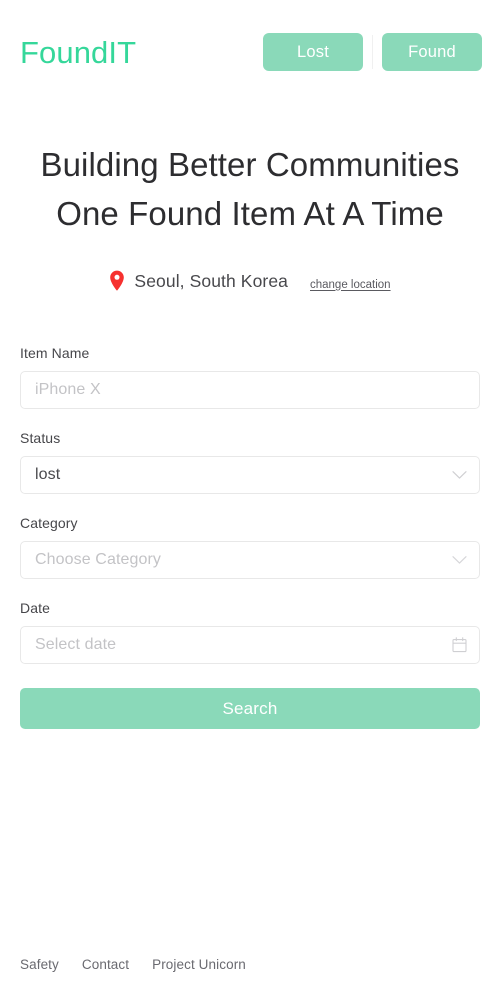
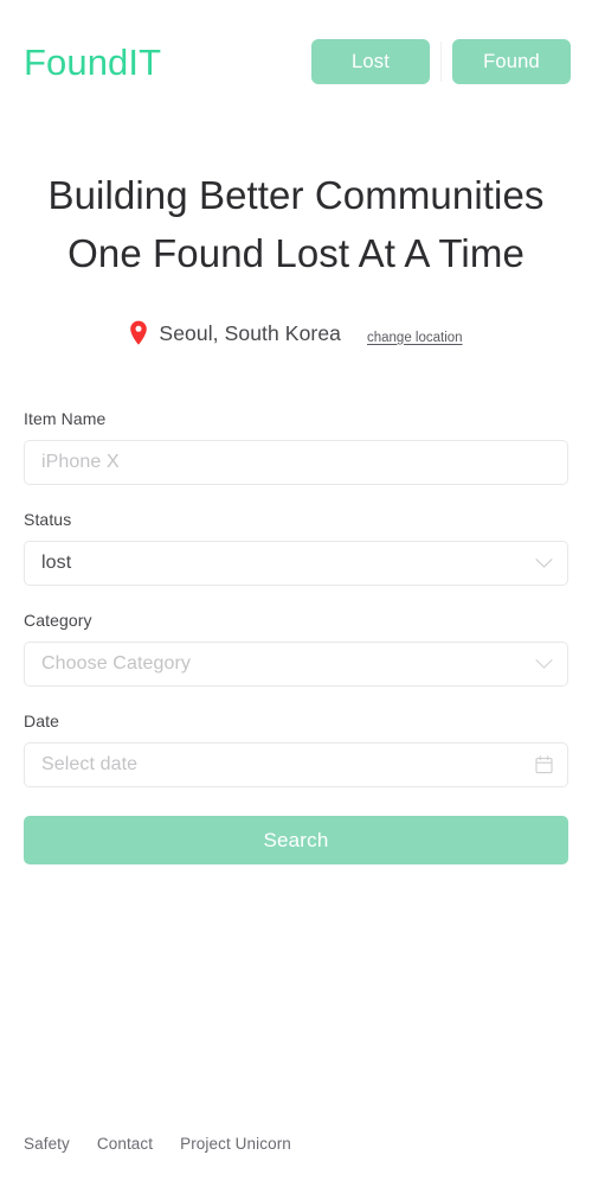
  FoundIT
  Lost
  Found
- Building Better Communities One Found Item At A Time
+ Building Better Communities One Found Lost At A Time
  Seoul, South Korea
  change location
  Item Name
  iPhone X
  Status
  lost
  Category
  Choose Category
  Date
  Select date
  Search
  Safety
  Contact
  Project Unicorn
